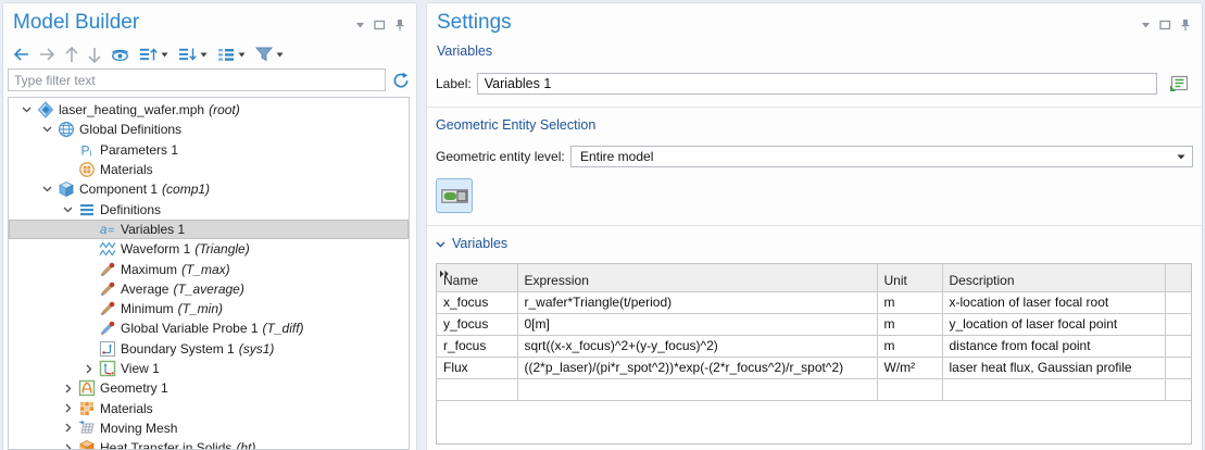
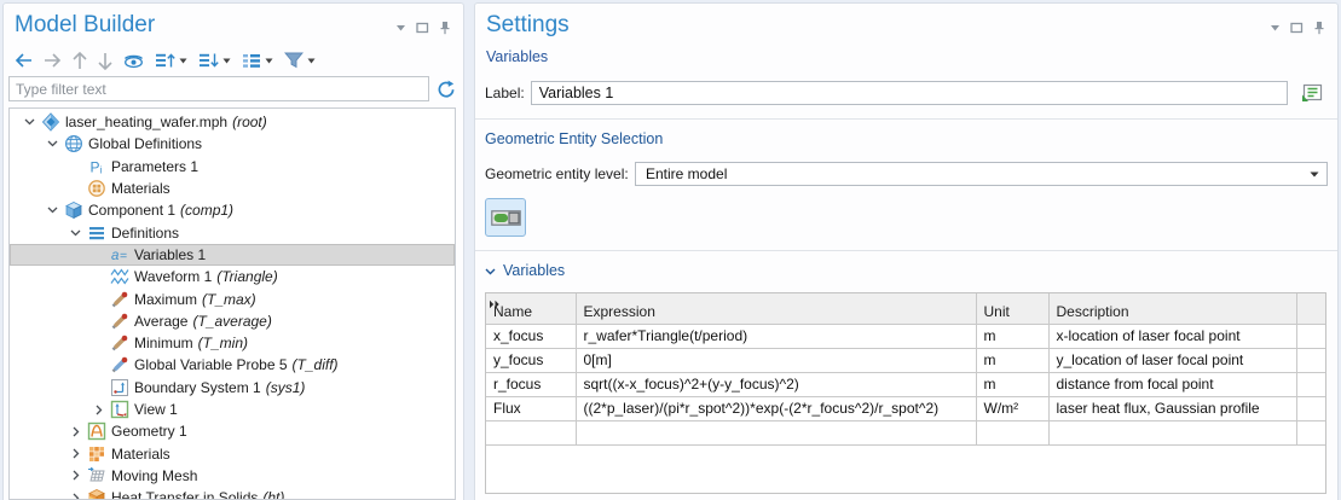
  Model Builder
  Type filter text
  laser_heating_wafer.mph
  (root)
  Global Definitions
  P
  i
  Parameters 1
  Materials
  Component 1
  (comp1)
  Definitions
  a
  =
  Variables 1
  Waveform 1
  (Triangle)
  Maximum
  (T_max)
  Average
  (T_average)
  Minimum
  (T_min)
- Global Variable Probe 1
+ Global Variable Probe 5
  (T_diff)
  Boundary System 1
  (sys1)
  View 1
  Geometry 1
  Materials
  Moving Mesh
  Heat Transfer in Solids
  (ht)
  Settings
  Variables
  Label:
  Variables 1
  Geometric Entity Selection
  Geometric entity level:
  Entire model
  Variables
  Name	Expression	Unit	Description
- x_focus	r_wafer*Triangle(t/period)	m	x-location of laser focal root
+ x_focus	r_wafer*Triangle(t/period)	m	x-location of laser focal point
  y_focus	0[m]	m	y_location of laser focal point
  r_focus	sqrt((x-x_focus)^2+(y-y_focus)^2)	m	distance from focal point
  Flux	((2*p_laser)/(pi*r_spot^2))*exp(-(2*r_focus^2)/r_spot^2)	W/m²	laser heat flux, Gaussian profile
